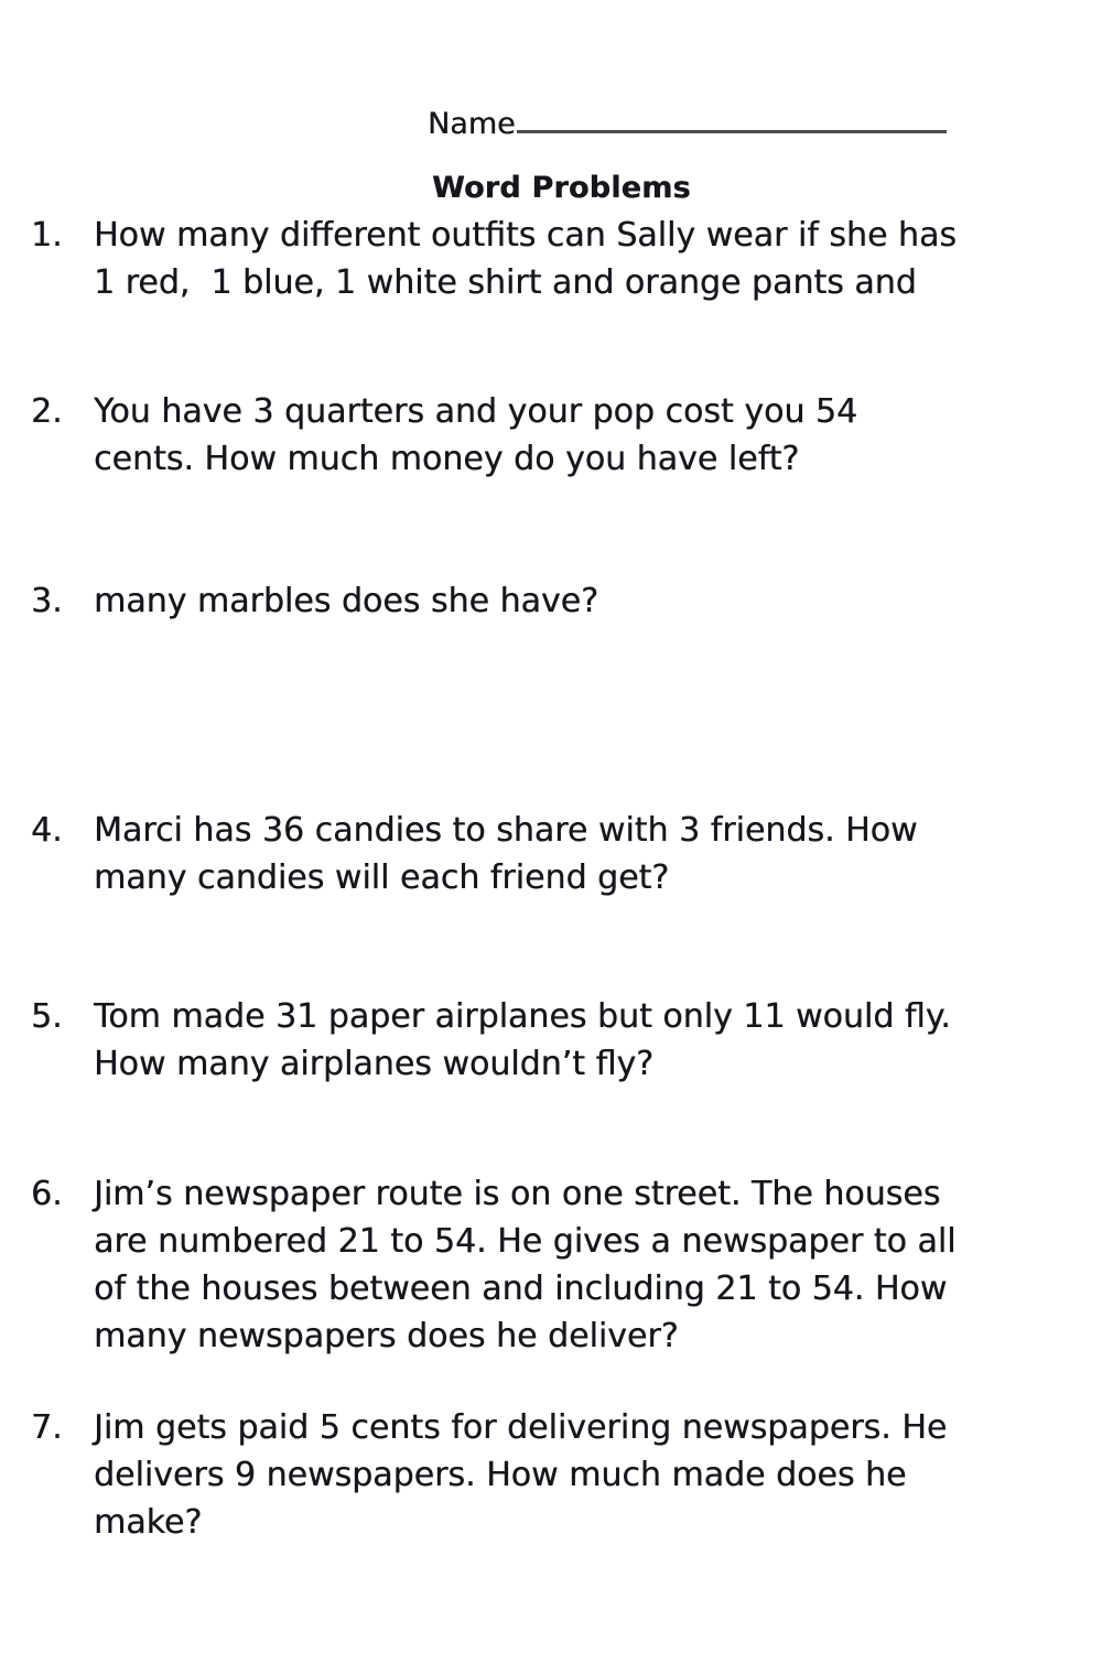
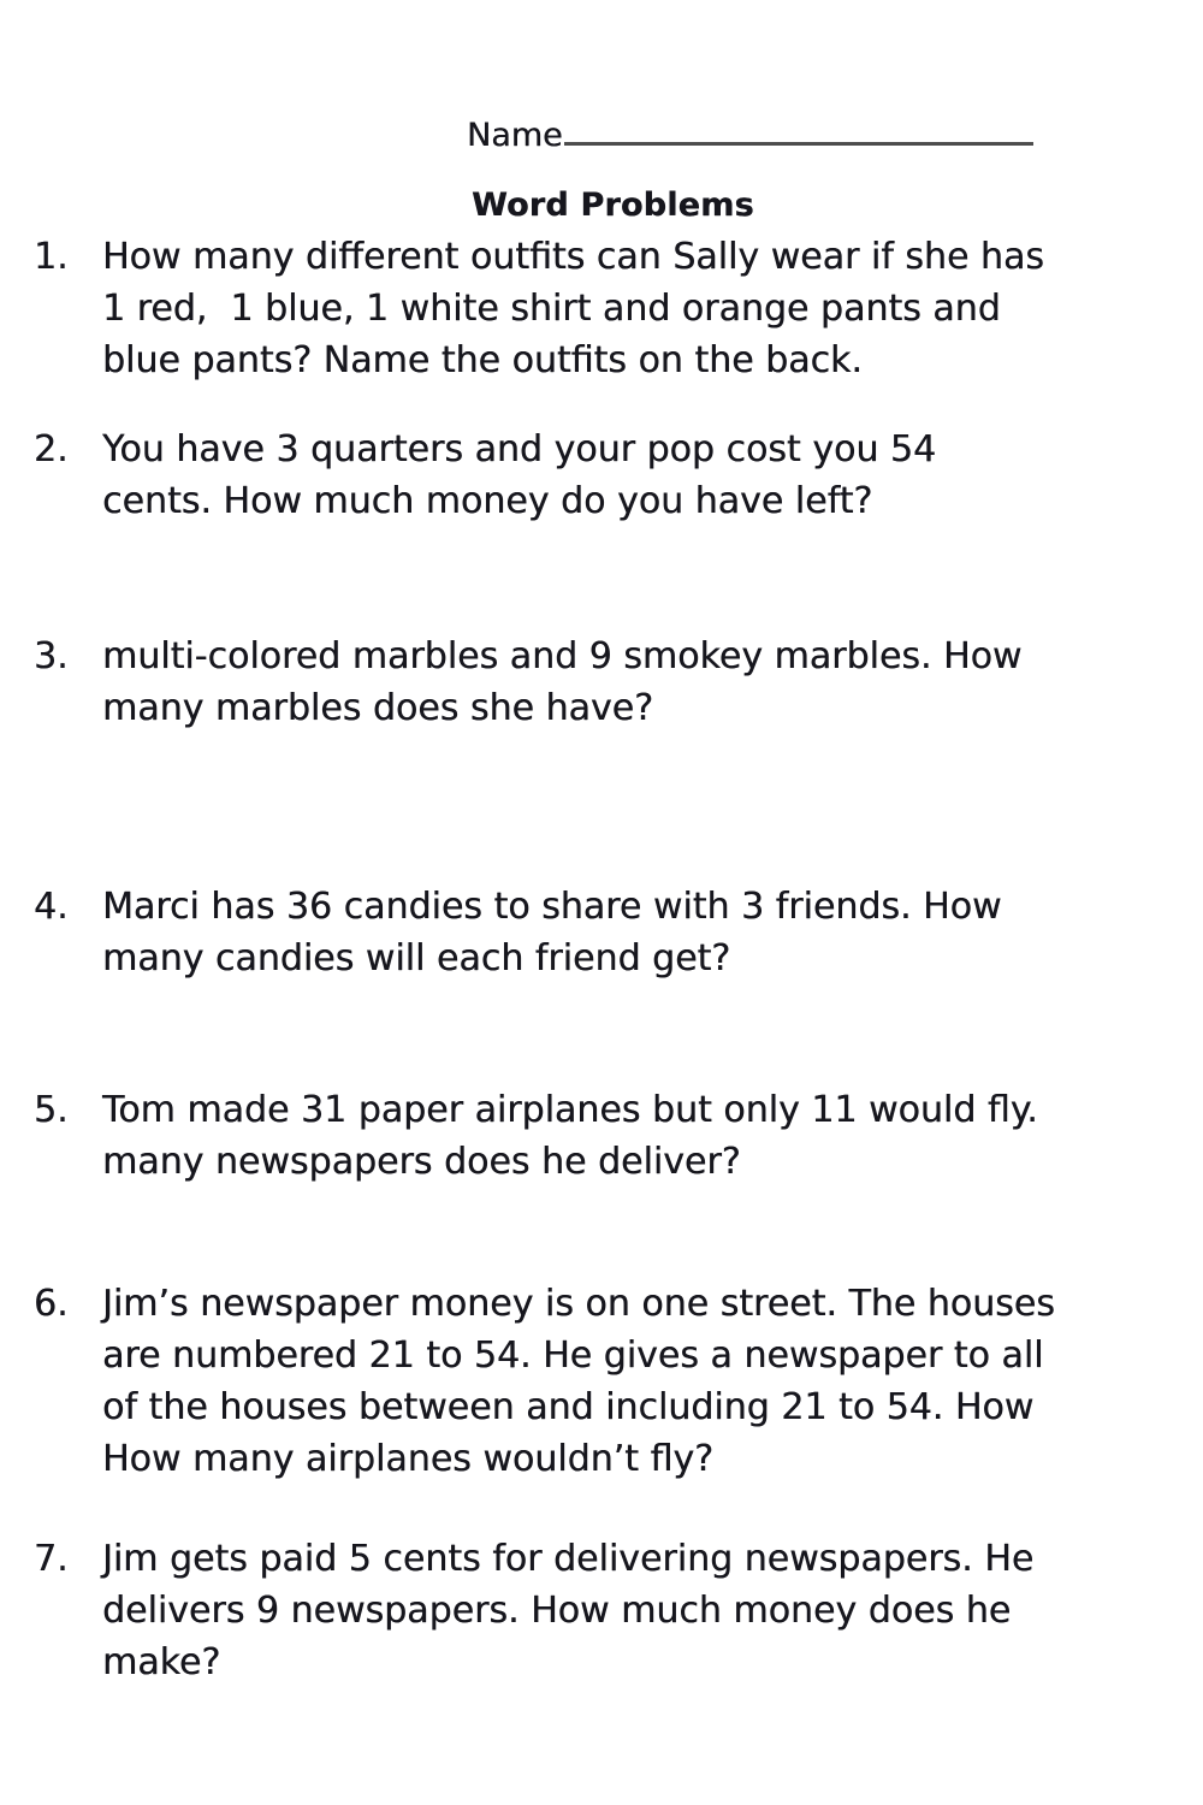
  Name
  Word Problems
  1.
  How many different outfits can Sally wear if she has
  1 red, 1 blue, 1 white shirt and orange pants and
+ blue pants? Name the outfits on the back.
  2.
  You have 3 quarters and your pop cost you 54
  cents. How much money do you have left?
  3.
+ multi-colored marbles and 9 smokey marbles. How
  many marbles does she have?
  4.
  Marci has 36 candies to share with 3 friends. How
  many candies will each friend get?
  5.
  Tom made 31 paper airplanes but only 11 would fly.
- How many airplanes wouldn’t fly?
+ many newspapers does he deliver?
  6.
- Jim’s newspaper route is on one street. The houses
+ Jim’s newspaper money is on one street. The houses
  are numbered 21 to 54. He gives a newspaper to all
  of the houses between and including 21 to 54. How
- many newspapers does he deliver?
+ How many airplanes wouldn’t fly?
  7.
  Jim gets paid 5 cents for delivering newspapers. He
- delivers 9 newspapers. How much made does he
+ delivers 9 newspapers. How much money does he
  make?
